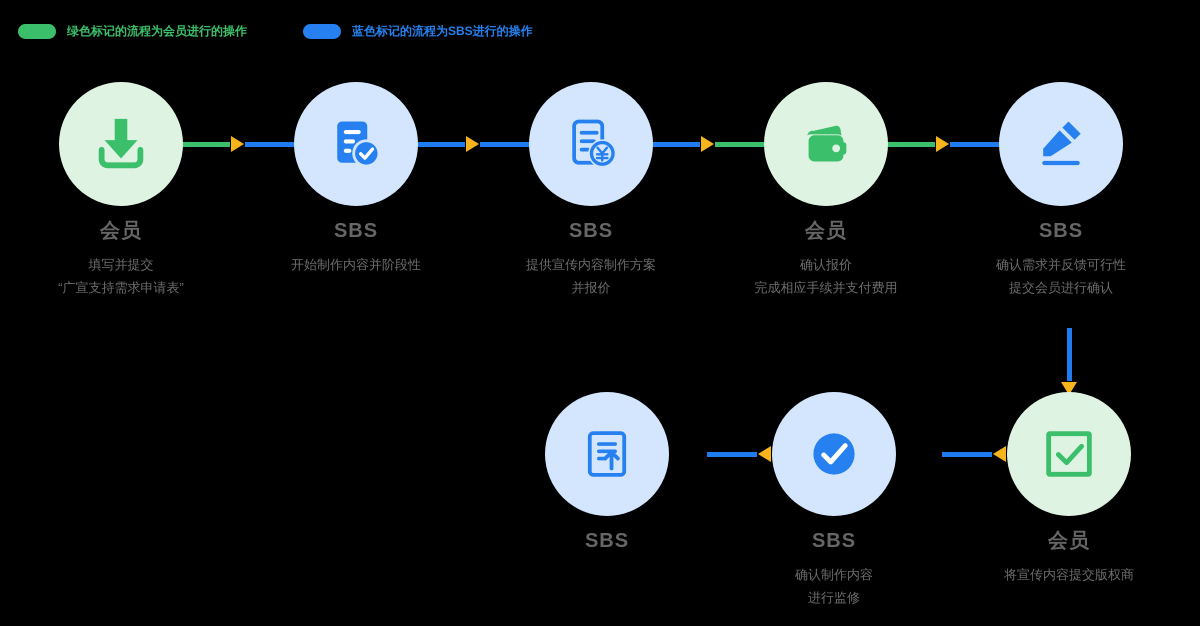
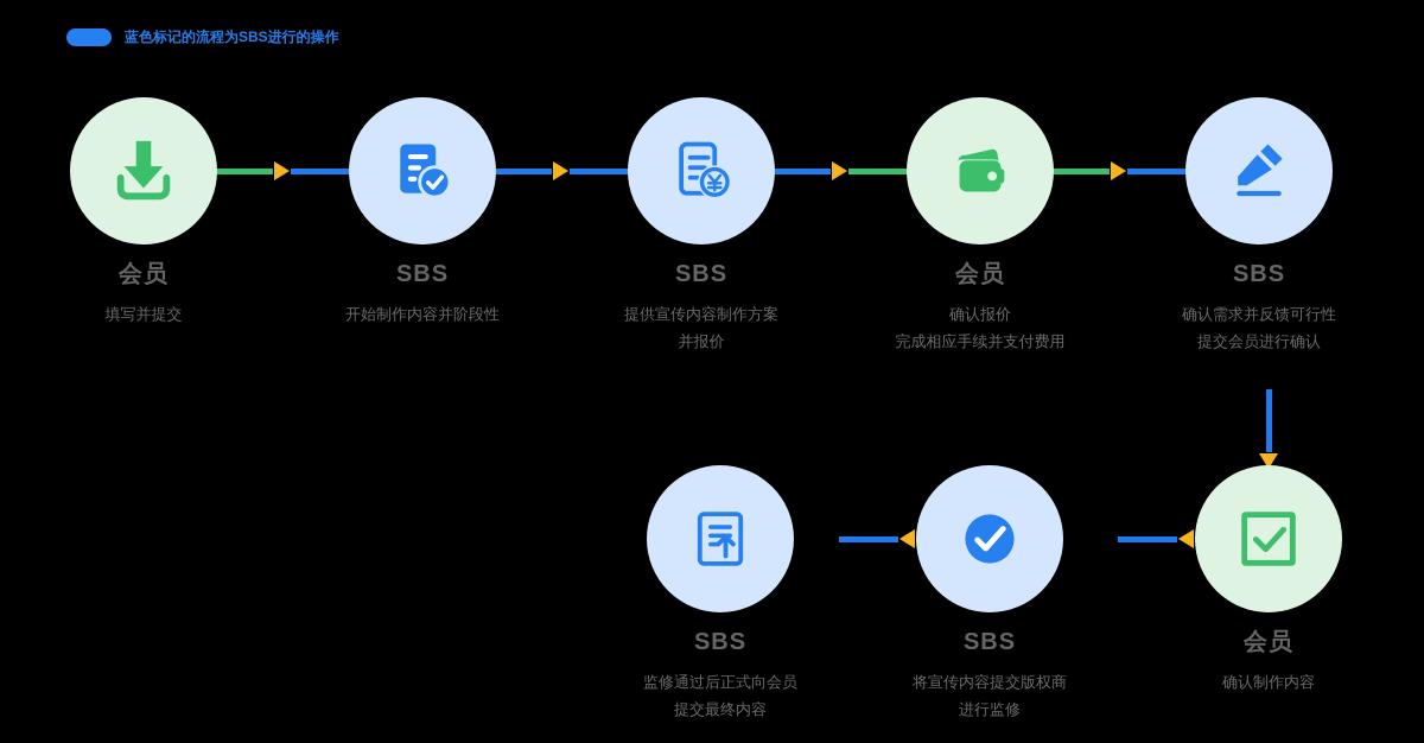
- 绿色标记的流程为会员进行的操作
  蓝色标记的流程为SBS进行的操作
  会员
  填写并提交
- “广宣支持需求申请表”
  SBS
  开始制作内容并阶段性
  SBS
  提供宣传内容制作方案
  并报价
  会员
  确认报价
  完成相应手续并支付费用
  SBS
  确认需求并反馈可行性
  提交会员进行确认
  会员
- 将宣传内容提交版权商
+ 确认制作内容
  SBS
- 确认制作内容
+ 将宣传内容提交版权商
  进行监修
  SBS
+ 监修通过后正式向会员
+ 提交最终内容
